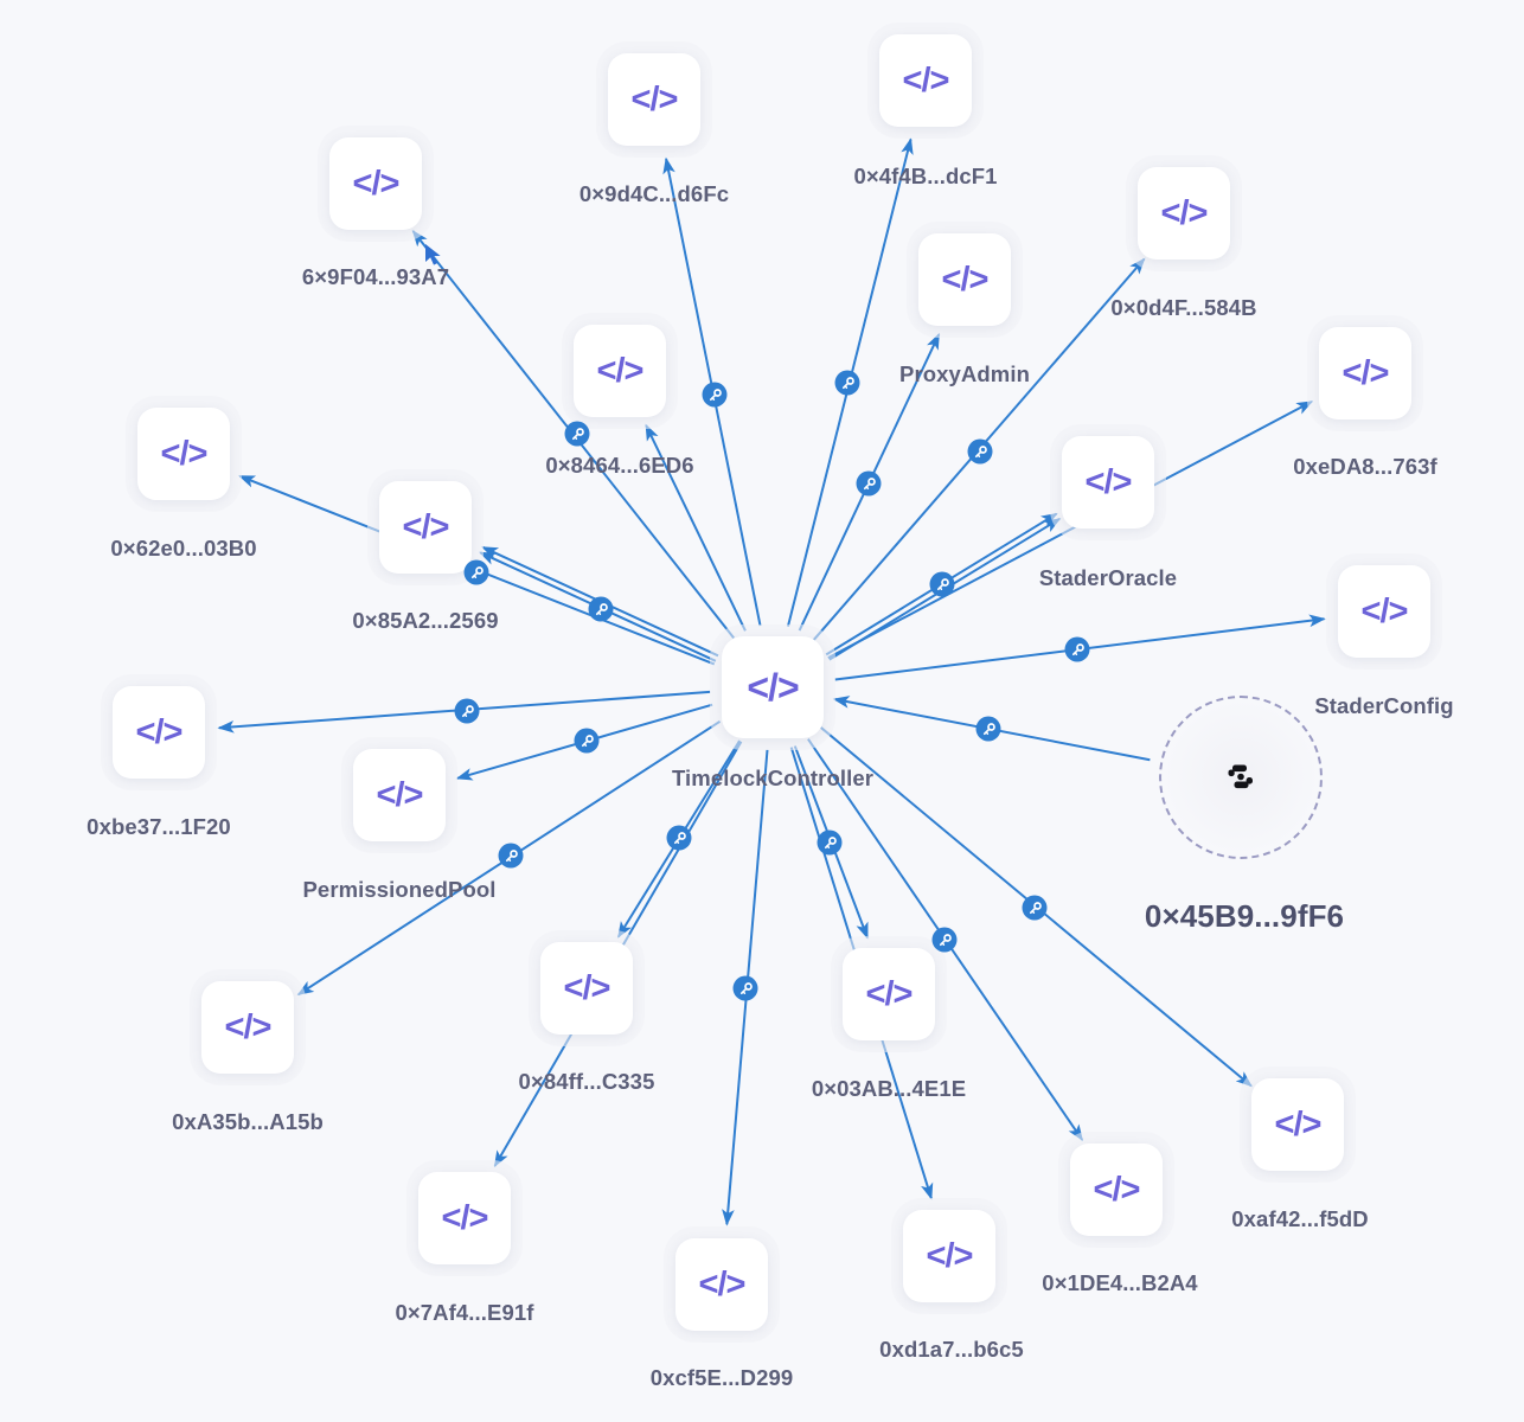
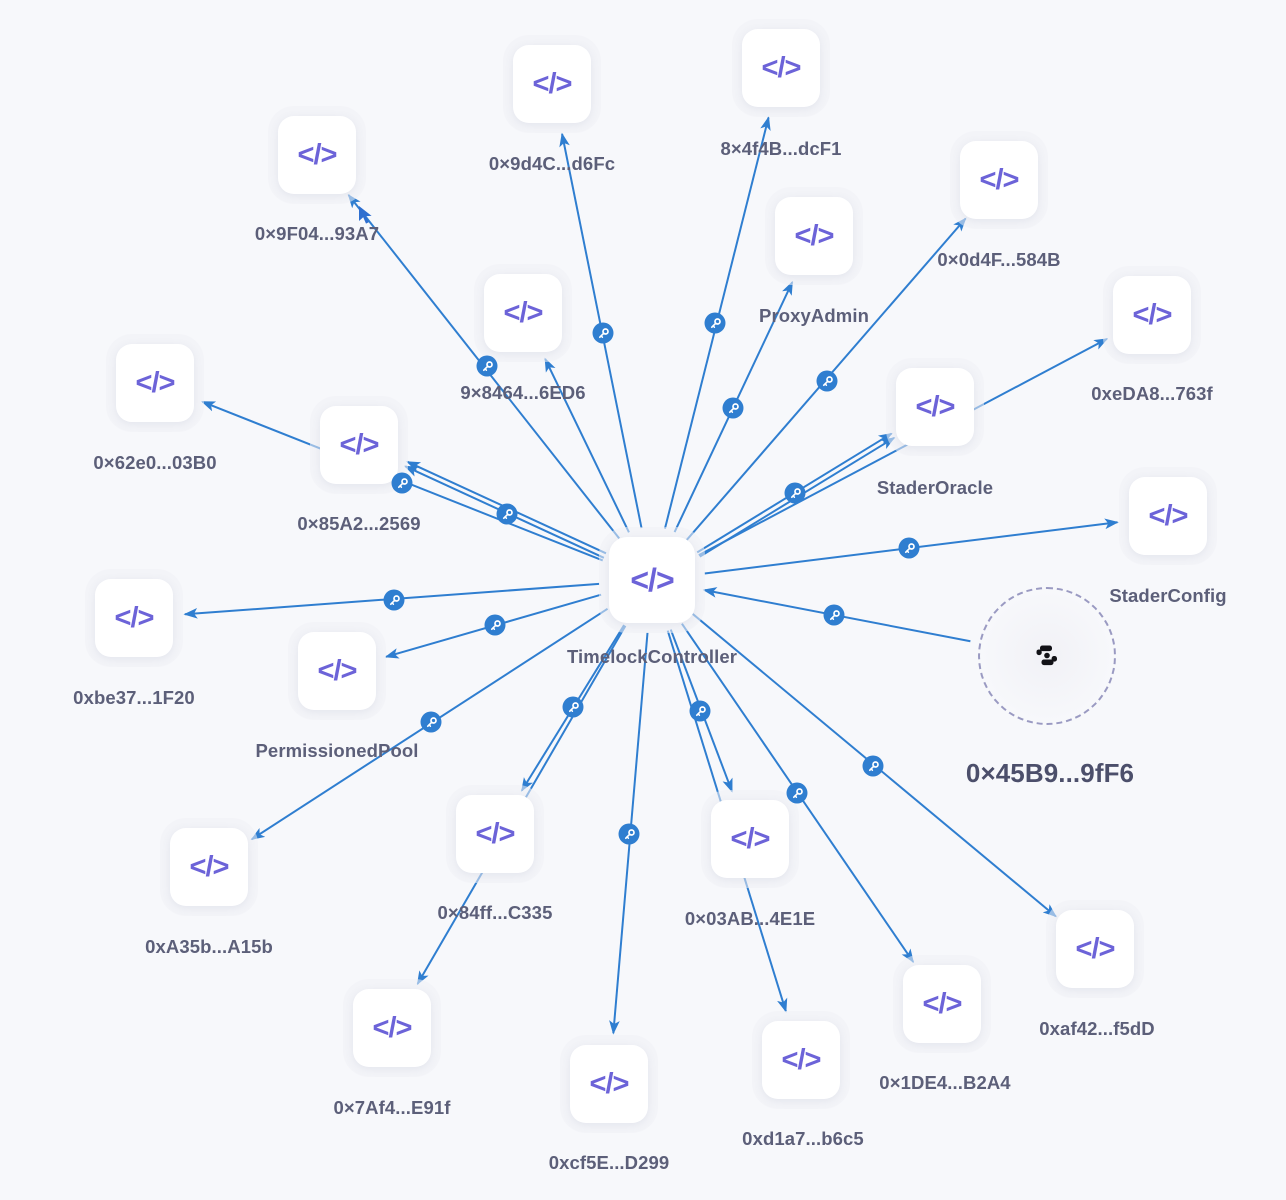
  </>
  </>
  </>
  </>
  </>
  </>
  </>
  </>
  </>
  </>
  </>
  </>
  </>
  </>
  </>
  </>
  </>
  </>
  </>
  </>
  </>
  </>
  TimelockController
- 6×9F04...93A7
+ 0×9F04...93A7
  0×9d4C...d6Fc
- 0×4f4B...dcF1
+ 8×4f4B...dcF1
  0×0d4F...584B
  ProxyAdmin
- 0×8464...6ED6
+ 9×8464...6ED6
  0xeDA8...763f
  StaderOracle
  0×62e0...03B0
  0×85A2...2569
  StaderConfig
  0xbe37...1F20
  PermissionedPool
  0×45B9...9fF6
  0xA35b...A15b
  0×84ff...C335
  0×03AB...4E1E
  0xaf42...f5dD
  0×1DE4...B2A4
  0×7Af4...E91f
  0xd1a7...b6c5
  0xcf5E...D299
